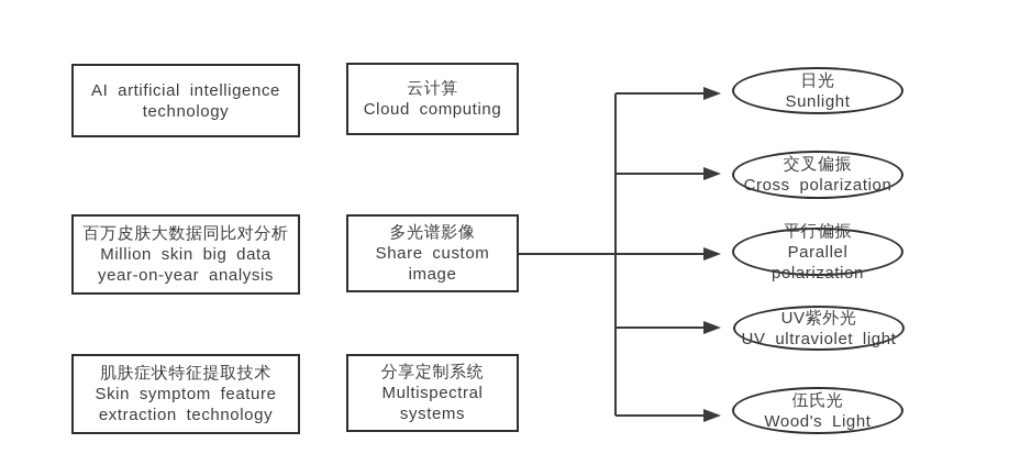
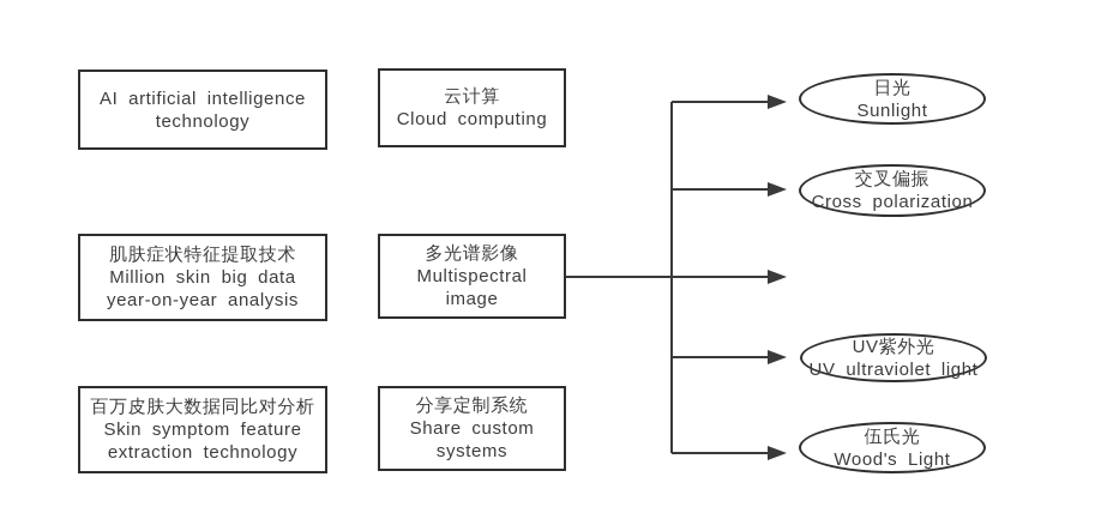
  AI artificial intelligence
  technology
- 百万皮肤大数据同比对分析
+ 肌肤症状特征提取技术
  Million skin big data
  year-on-year analysis
- 肌肤症状特征提取技术
+ 百万皮肤大数据同比对分析
  Skin symptom feature
  extraction technology
  云计算
  Cloud computing
  多光谱影像
- Share custom
+ Multispectral
  image
  分享定制系统
- Multispectral
+ Share custom
  systems
  日光
  Sunlight
  交叉偏振
  Cross polarization
- 平行偏振
- Parallel
- polarization
  UV紫外光
  UV ultraviolet light
  伍氏光
  Wood's Light
